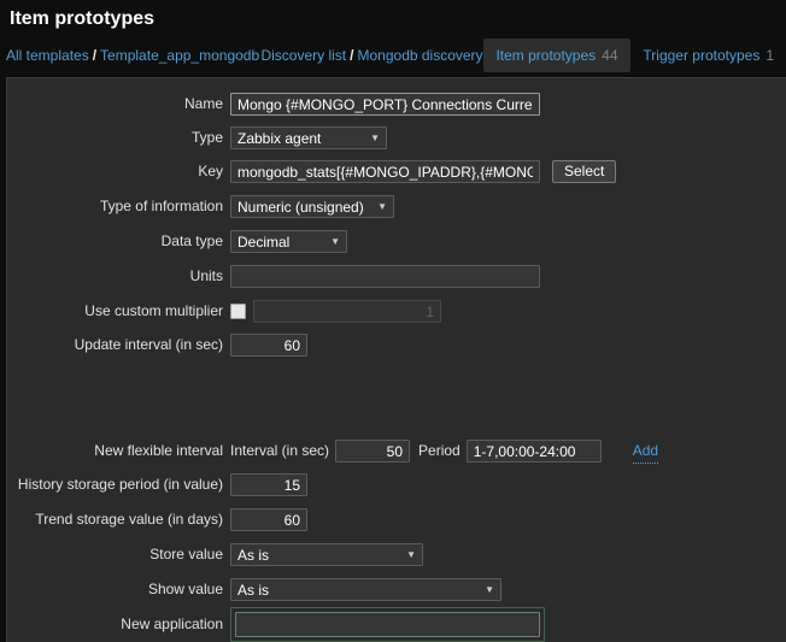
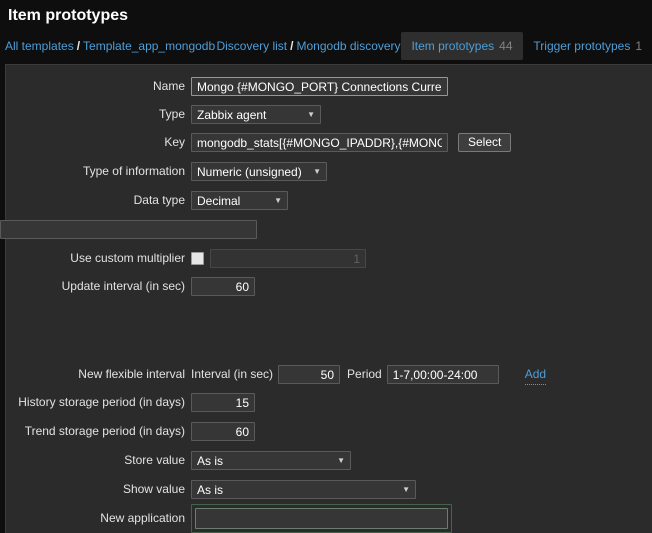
  Item prototypes
  All templates
  /
  Template_app_mongodb
  Discovery list
  /
  Mongodb discovery
  Item prototypes
  44
  Trigger prototypes
  1
  Name
  Mongo {#MONGO_PORT} Connections Curre
  Type
  Zabbix agent
  ▼
  Key
  mongodb_stats[{#MONGO_IPADDR},{#MONG
  Select
  Type of information
  Numeric (unsigned)
  ▼
  Data type
  Decimal
  ▼
- Units
  Use custom multiplier
  1
  Update interval (in sec)
  60
  New flexible interval
  Interval (in sec)
  50
  Period
  1-7,00:00-24:00
  Add
- History storage period (in value)
+ History storage period (in days)
  15
- Trend storage value (in days)
+ Trend storage period (in days)
  60
  Store value
  As is
  ▼
  Show value
  As is
  ▼
  New application
